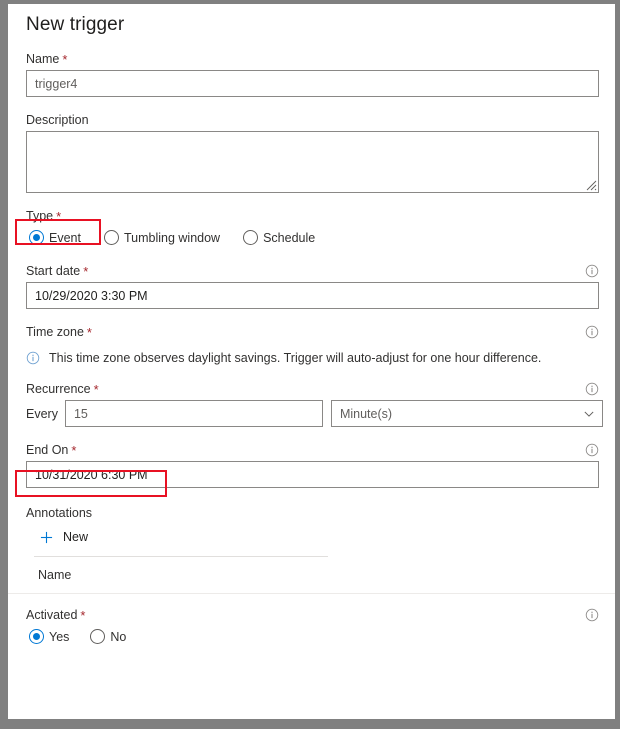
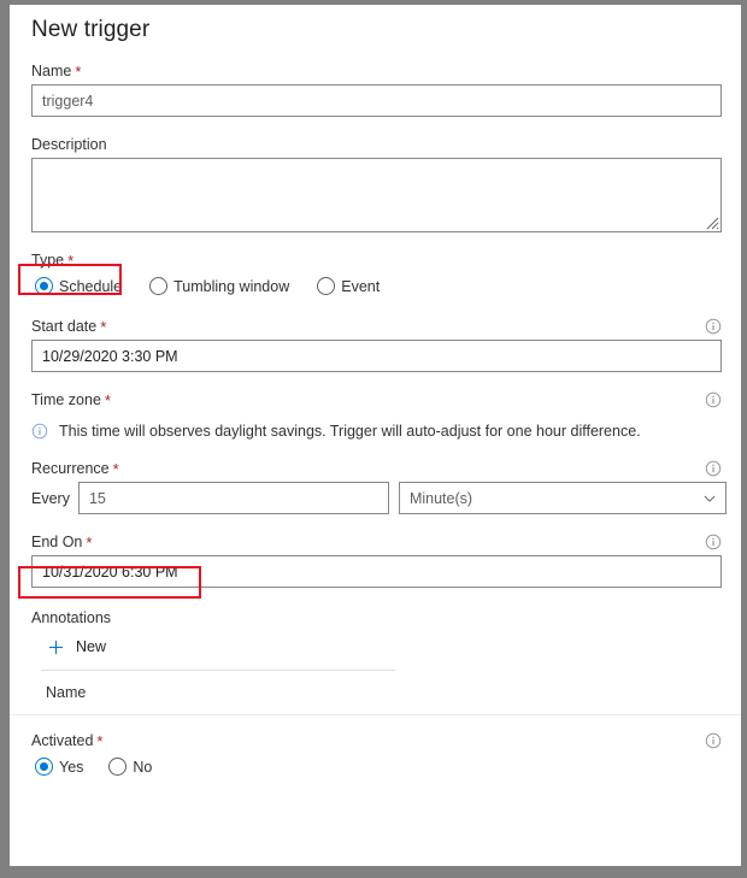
  New trigger
  Name
  *
  trigger4
  Description
  Type
  *
- Event
+ Schedule
  Tumbling window
- Schedule
+ Event
  Start date
  *
  10/29/2020 3:30 PM
  Time zone
  *
- This time zone observes daylight savings. Trigger will auto-adjust for one hour difference.
+ This time will observes daylight savings. Trigger will auto-adjust for one hour difference.
  Recurrence
  *
  Every
  15
  Minute(s)
  End On
  *
  10/31/2020 6:30 PM
  Annotations
  New
  Name
  Activated
  *
  Yes
  No
